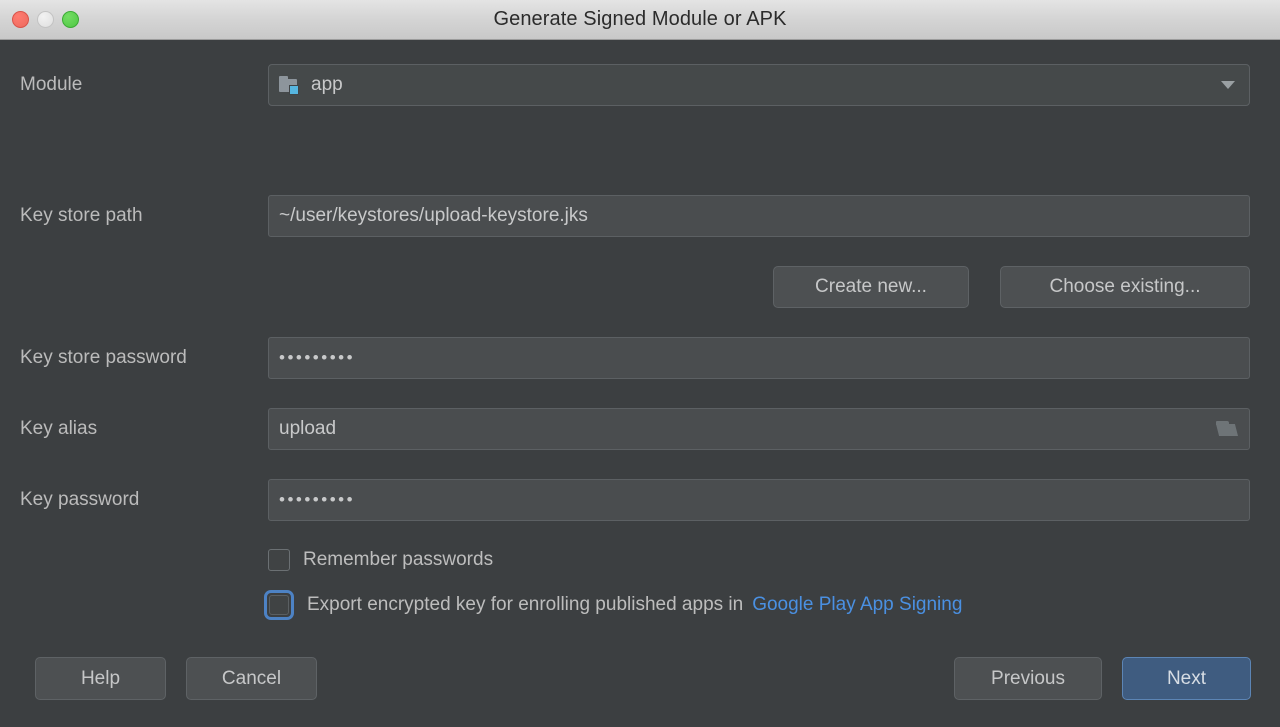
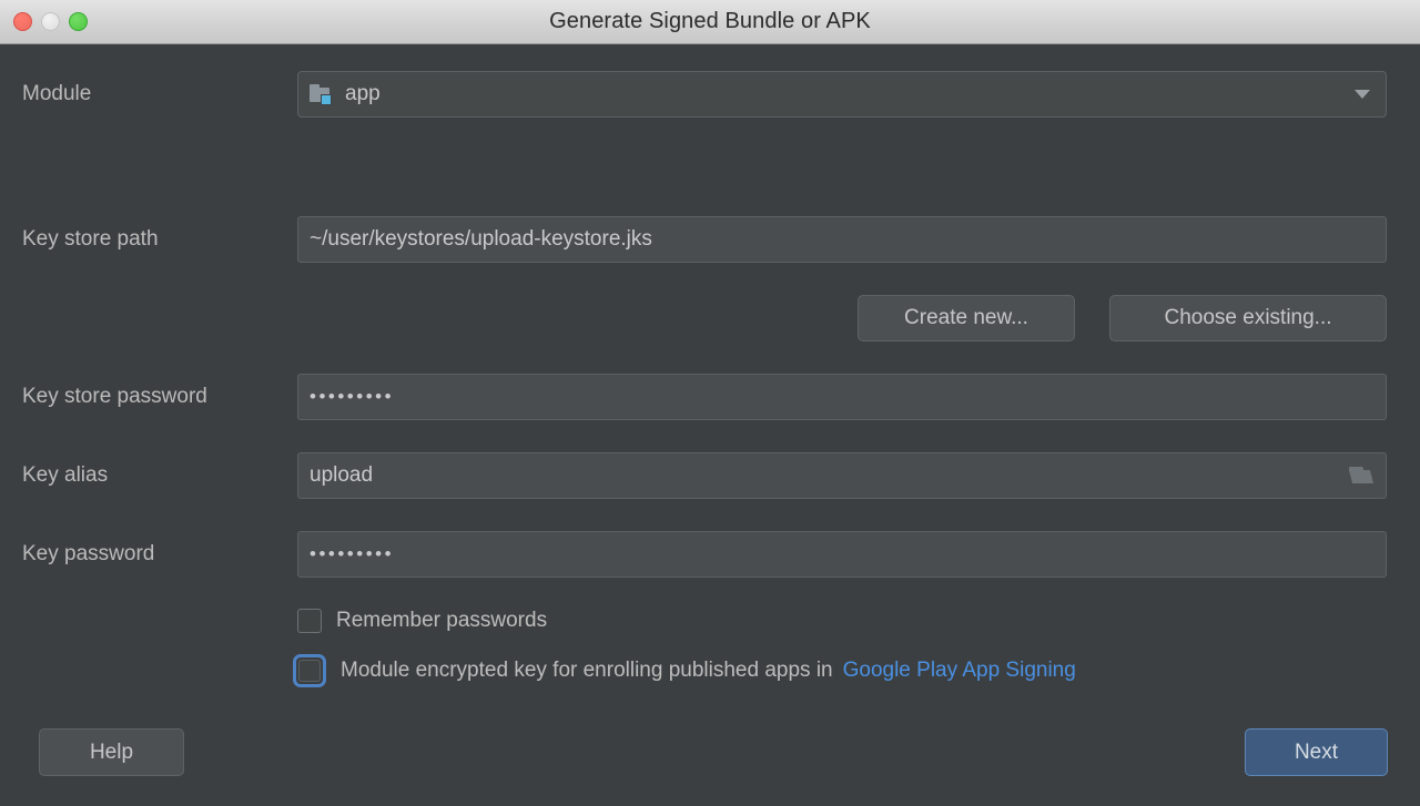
- Generate Signed Module or APK
+ Generate Signed Bundle or APK
  Module
  app
  Key store path
  ~/user/keystores/upload-keystore.jks
  Create new...
  Choose existing...
  Key store password
  •••••••••
  Key alias
  upload
  Key password
  •••••••••
  Remember passwords
- Export encrypted key for enrolling published apps in
+ Module encrypted key for enrolling published apps in
  Google Play App Signing
  Help
- Cancel
- Previous
  Next
